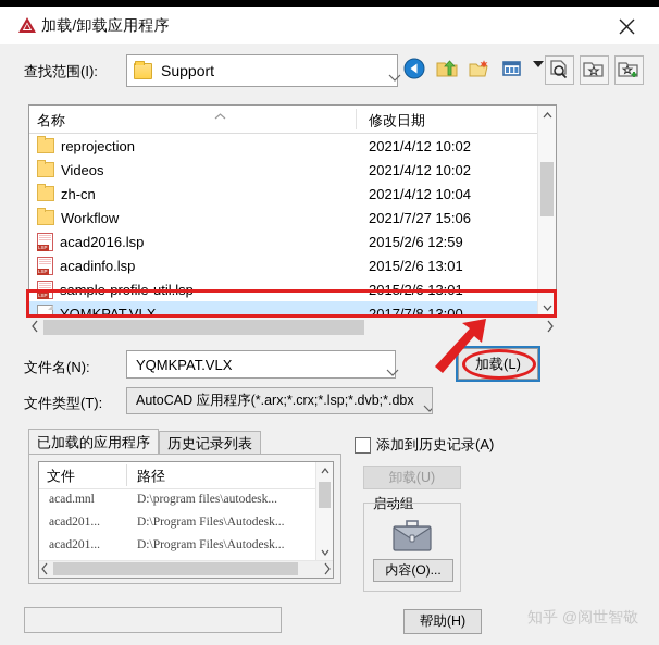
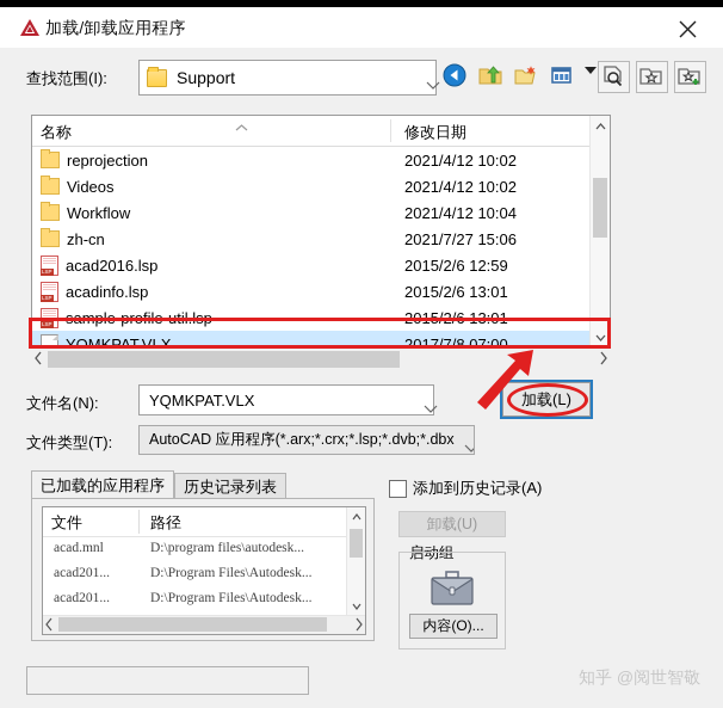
  加载/卸载应用程序
  查找范围(I):
  Support
  名称
  修改日期
  reprojection
  2021/4/12 10:02
  Videos
  2021/4/12 10:02
- zh-cn
+ Workflow
  2021/4/12 10:04
- Workflow
+ zh-cn
  2021/7/27 15:06
  acad2016.lsp
  2015/2/6 12:59
  acadinfo.lsp
  2015/2/6 13:01
  sample-profile-util.lsp
  2015/2/6 13:01
  YQMKPAT.VLX
- 2017/7/8 13:00
+ 2017/7/8 07:00
  文件名(N):
  YQMKPAT.VLX
  文件类型(T):
  AutoCAD 应用程序(*.arx;*.crx;*.lsp;*.dvb;*.dbx
  加载(L)
  已加载的应用程序
  历史记录列表
  文件
  路径
  acad.mnl
  D:\program files\autodesk...
  acad201...
  D:\Program Files\Autodesk...
  acad201...
  D:\Program Files\Autodesk...
  添加到历史记录(A)
  卸载(U)
  启动组
  内容(O)...
- 帮助(H)
  知乎 @阅世智敬
